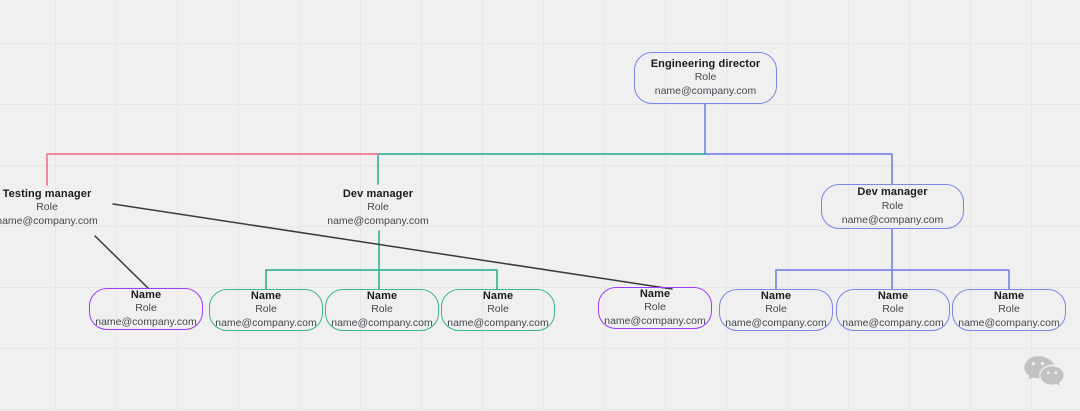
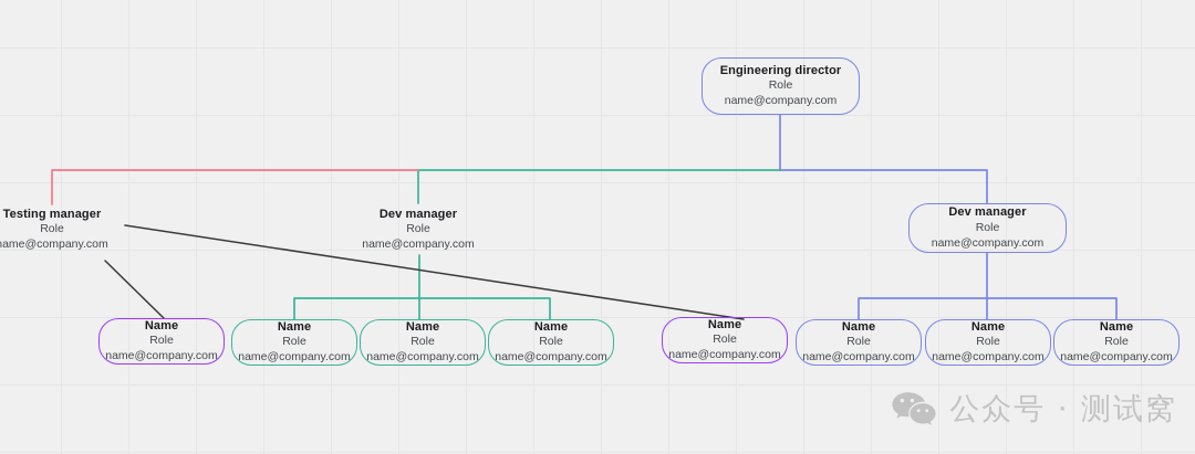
  Engineering director
  Role
  name@company.com
  Testing manager
  Role
  ame@company.com
  Dev manager
  Role
  name@company.com
  Dev manager
  Role
  name@company.com
  Name
  Role
  name@company.com
  Name
  Role
  name@company.com
  Name
  Role
  name@company.com
  Name
  Role
  name@company.com
  Name
  Role
  name@company.com
  Name
  Role
  name@company.com
  Name
  Role
  name@company.com
  Name
  Role
  name@company.com
+ 公众号 · 测试窝
